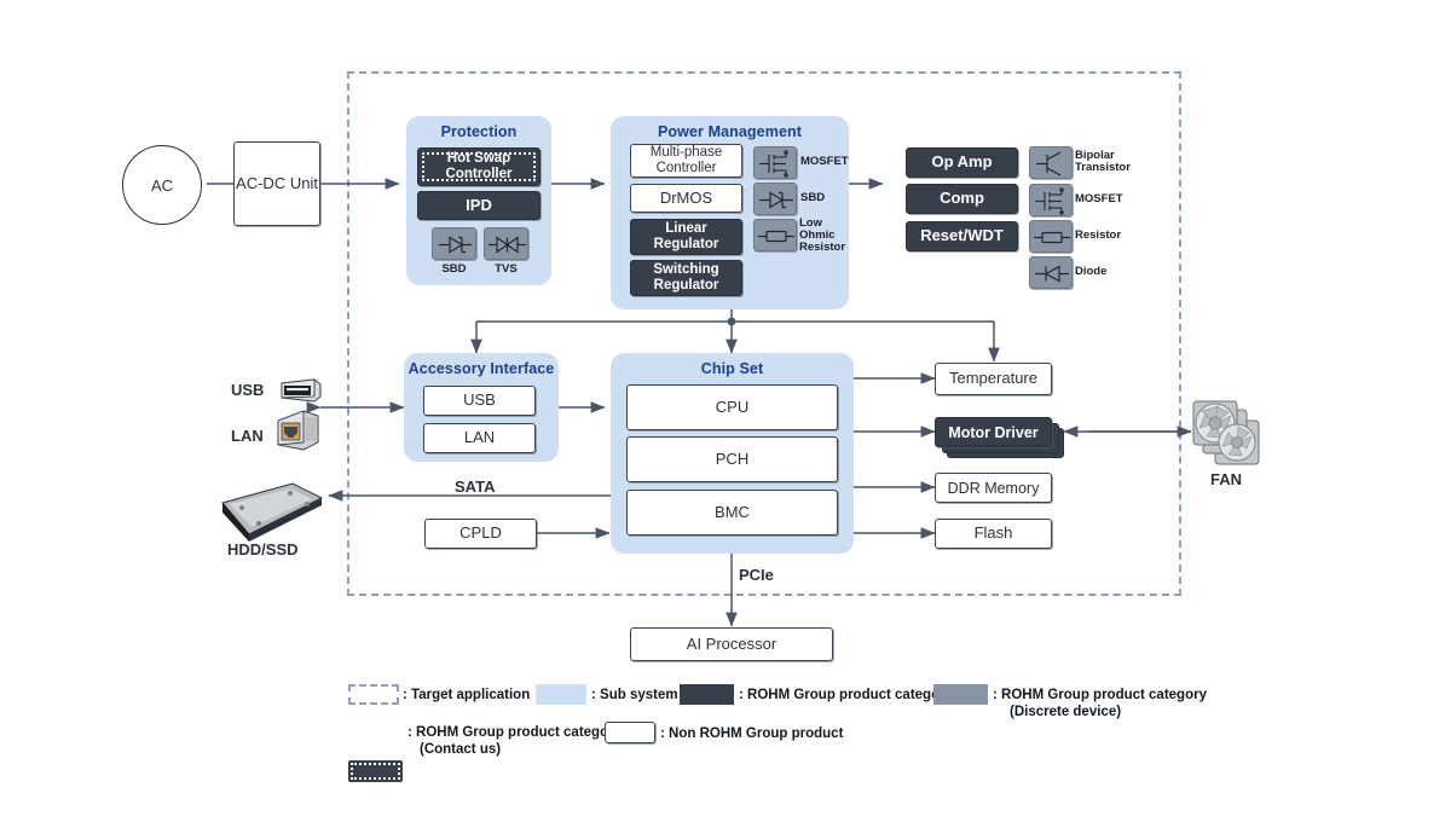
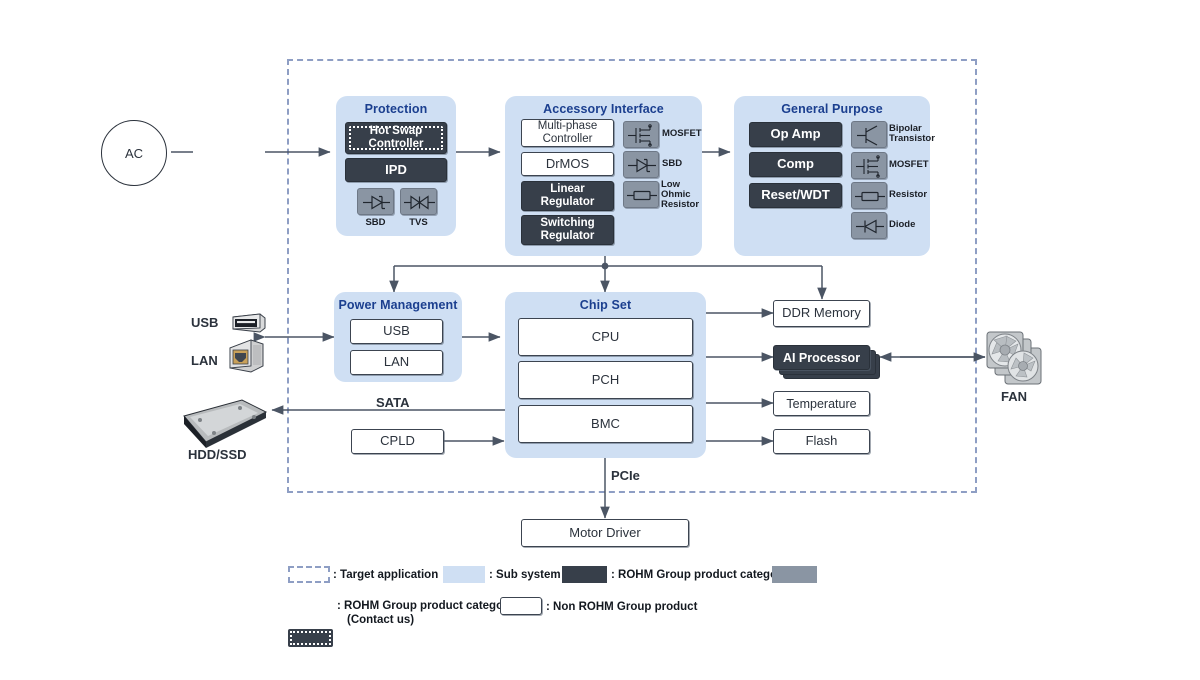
  AC
- AC-DC Unit
  Protection
  Hot Swap Controller
  IPD
  SBD
  TVS
- Power Management
+ Accessory Interface
  Multi-phase Controller
  DrMOS
  Linear Regulator
  Switching Regulator
  MOSFET
  SBD
  Low Ohmic Resistor
+ General Purpose
  Op Amp
  Comp
  Reset/WDT
  Bipolar Transistor
  MOSFET
  Resistor
  Diode
- Accessory Interface
+ Power Management
  USB
  LAN
  Chip Set
  CPU
  PCH
  BMC
  CPLD
- Temperature
+ DDR Memory
- Motor Driver
+ AI Processor
- DDR Memory
+ Temperature
  Flash
- AI Processor
+ Motor Driver
  SATA
  PCIe
  USB
  LAN
  HDD/SSD
  FAN
  : Target application
  : Sub system
  : ROHM Group product categ
- : ROHM Group product category
- (Discrete device)
  : ROHM Group product categ
  (Contact us)
  : Non ROHM Group product
